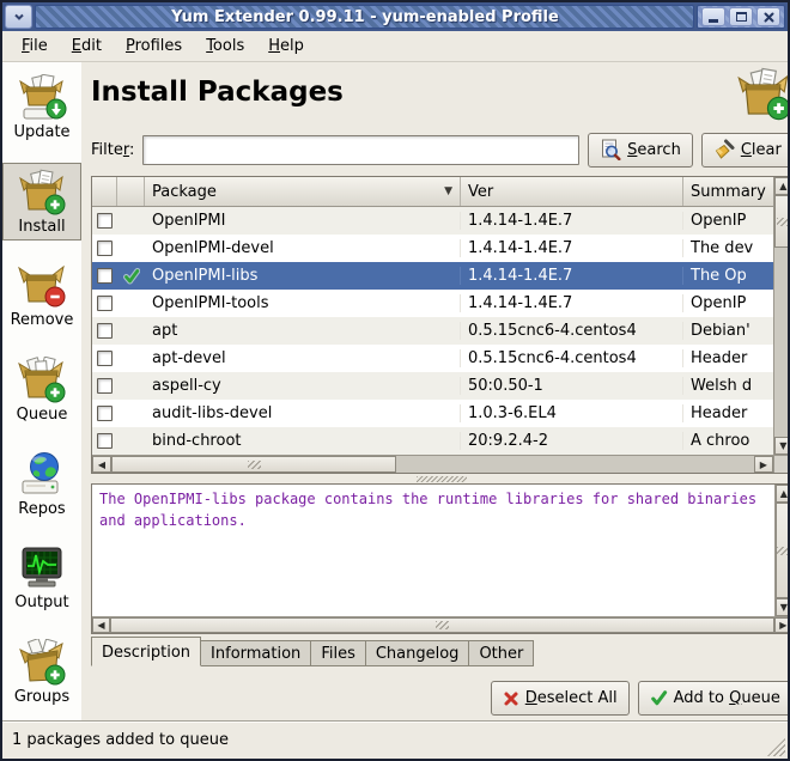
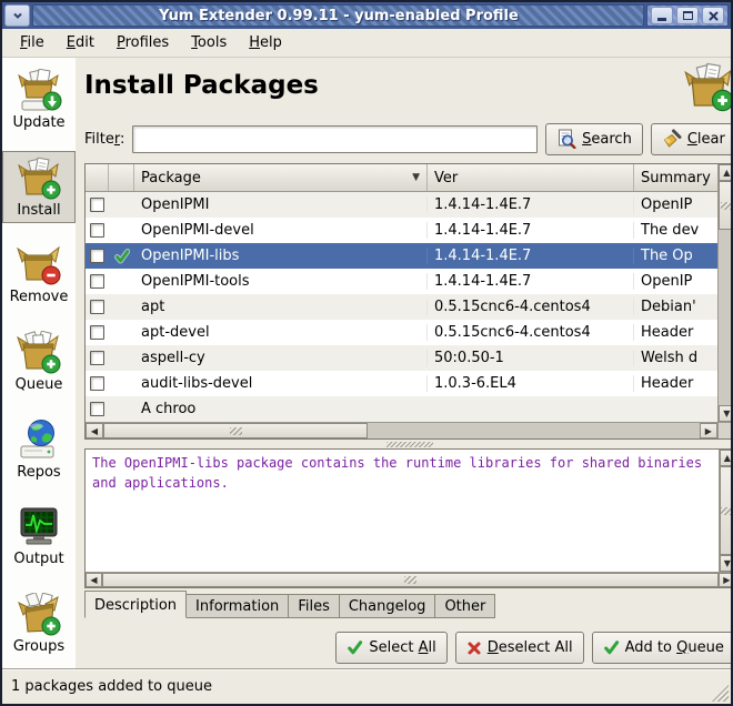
  Yum Extender 0.99.11 - yum-enabled Profile
  File
  Edit
  Profiles
  Tools
  Help
  Update
  Install
  Remove
  Queue
  Repos
  Output
  Groups
  Install Packages
  Filter:
  Search
  Clear
  Package
  ▼
  Ver
  Summary
  OpenIPMI
  1.4.14-1.4E.7
  OpenIP
  OpenIPMI-devel
  1.4.14-1.4E.7
  The dev
  OpenIPMI-libs
  1.4.14-1.4E.7
  The Op
  OpenIPMI-tools
  1.4.14-1.4E.7
  OpenIP
  apt
  0.5.15cnc6-4.centos4
  Debian'
  apt-devel
  0.5.15cnc6-4.centos4
  Header
  aspell-cy
  50:0.50-1
  Welsh d
  audit-libs-devel
  1.0.3-6.EL4
  Header
- bind-chroot
- 20:9.2.4-2
  A chroo
  ▲
  ▼
  ◀
  ▶
  The OpenIPMI-libs package contains the runtime libraries for shared binaries
  and applications.
  ▲
  ▼
  ◀
  ▶
  Description
  Information
  Files
  Changelog
  Other
+ Select All
  Deselect All
  Add to Queue
  1 packages added to queue
